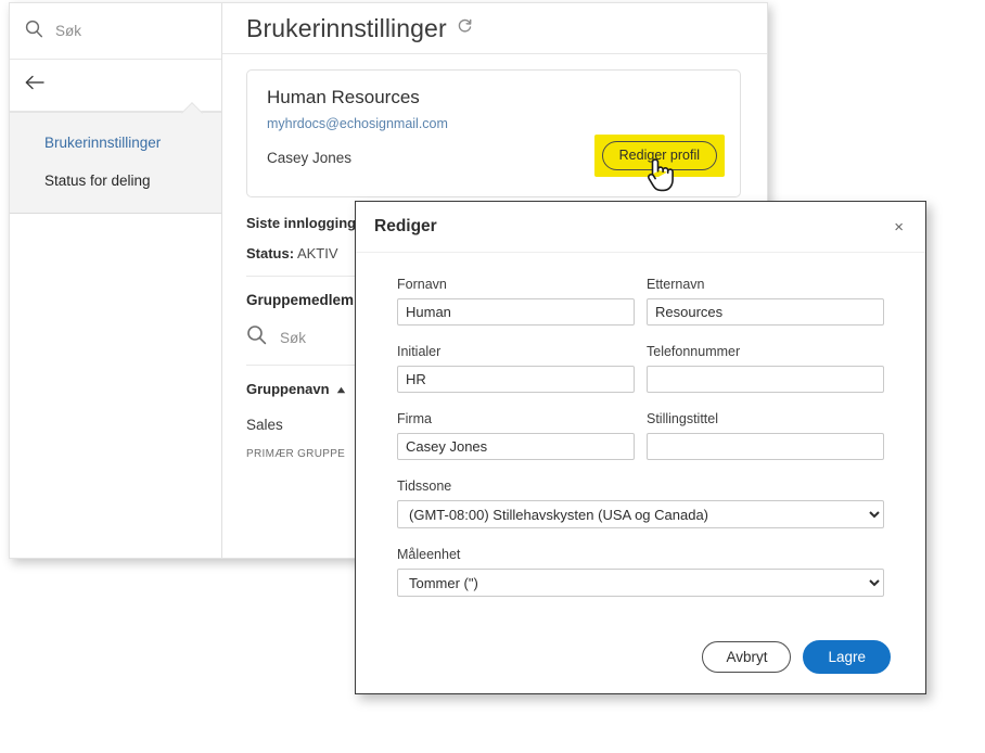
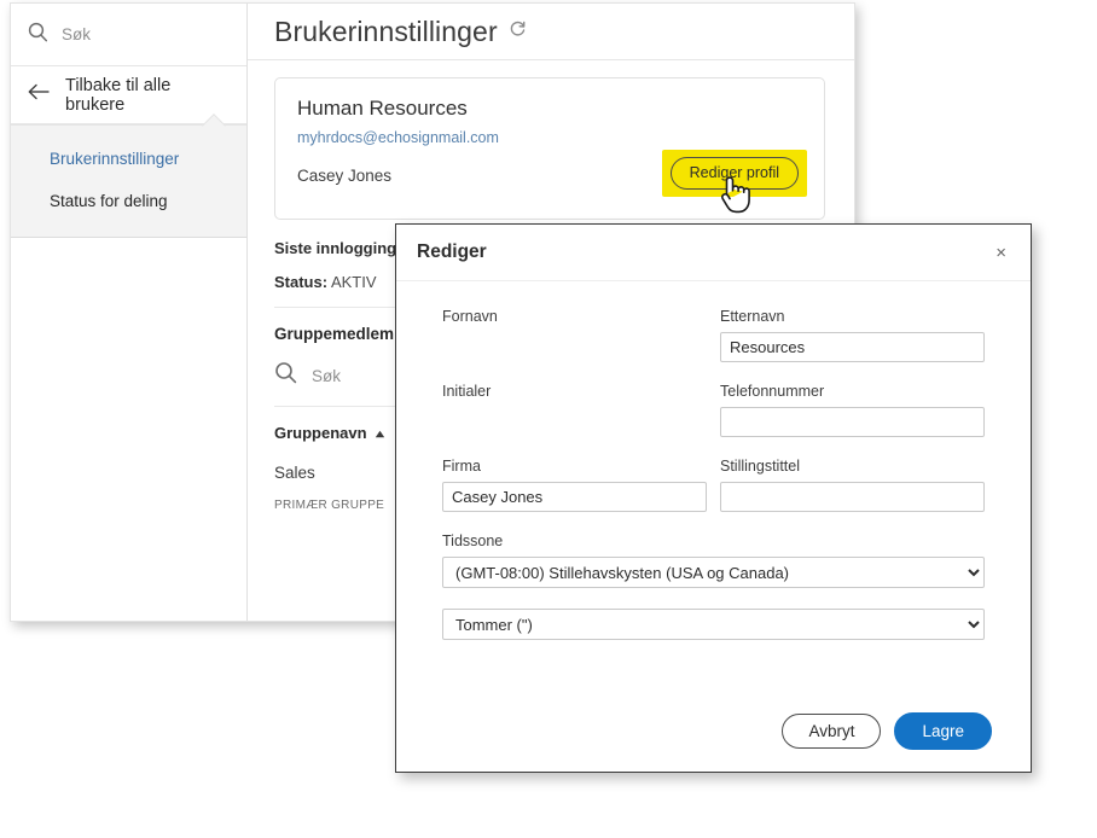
  Søk
+ Tilbake til alle brukere
  Brukerinnstillinger
  Status for deling
  Brukerinnstillinger
  Human Resources
  myhrdocs@echosignmail.com
  Casey Jones
  Rediger profil
  Siste innlogging
  Status: AKTIV
  Gruppemedlem
  Søk
  Gruppenavn
  Sales
  PRIMÆR GRUPPE
  Rediger
  ×
  Fornavn
- Human
  Etternavn
  Resources
  Initialer
- HR
  Telefonnummer
  Firma
  Casey Jones
  Stillingstittel
  Tidssone
  (GMT-08:00) Stillehavskysten (USA og Canada)
- Måleenhet
  Tommer (")
  Avbryt
  Lagre
